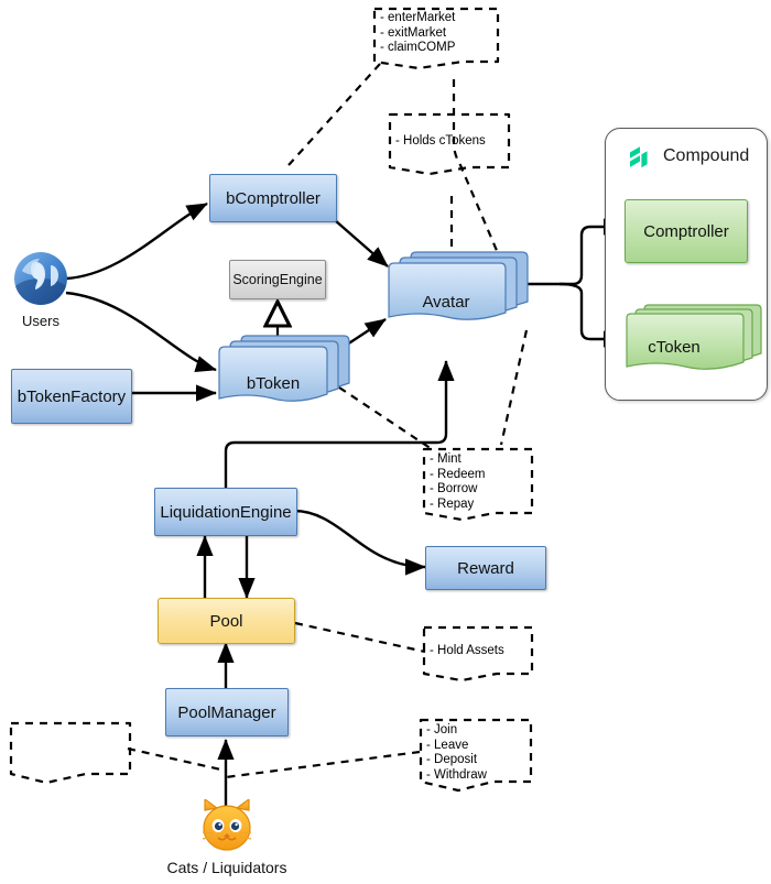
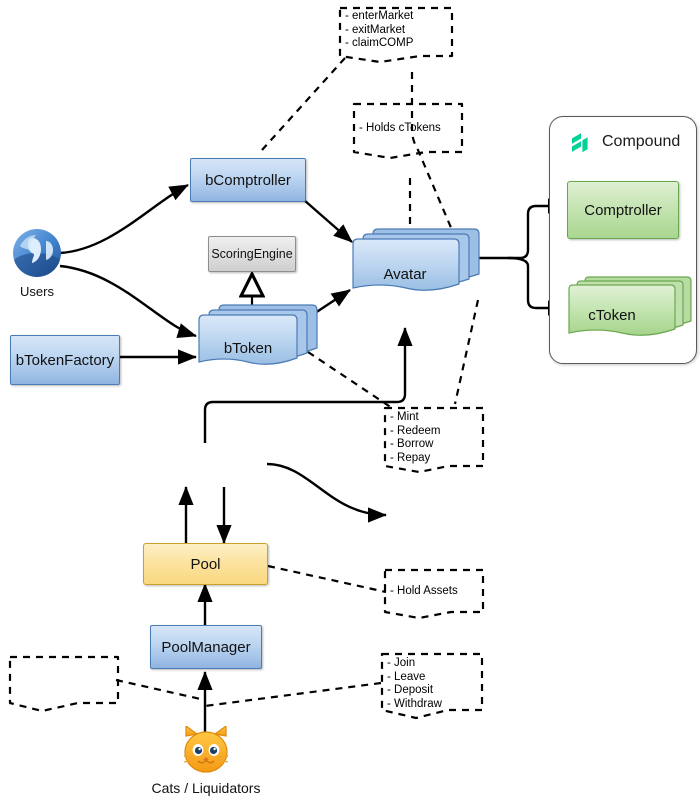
  - enterMarket
  - exitMarket
  - claimCOMP
  - Holds cTokens
  - Mint
  - Redeem
  - Borrow
  - Repay
  - Hold Assets
  - Join
  - Leave
  - Deposit
  - Withdraw
  Compound
  Comptroller
  cToken
  bComptroller
  ScoringEngine
  bTokenFactory
  Avatar
  bToken
- LiquidationEngine
- Reward
  Pool
  PoolManager
  Users
  Cats / Liquidators
